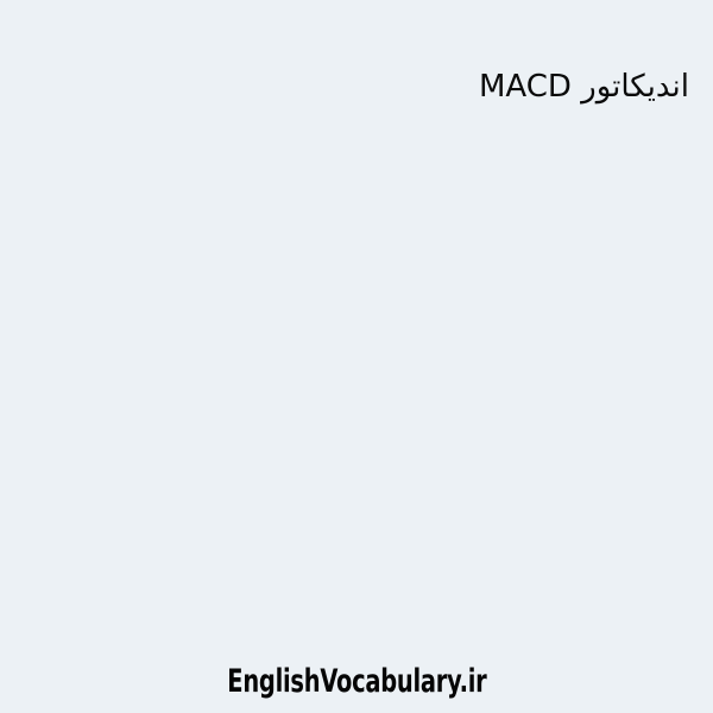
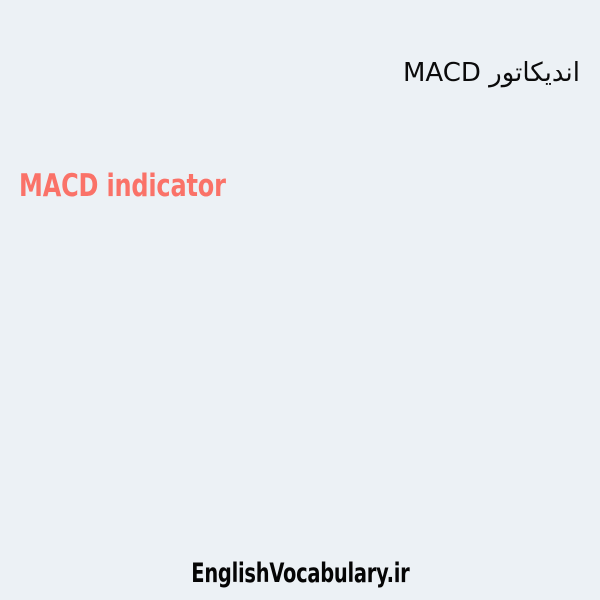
  اندیکاتور MACD
+ MACD indicator
  EnglishVocabulary.ir
